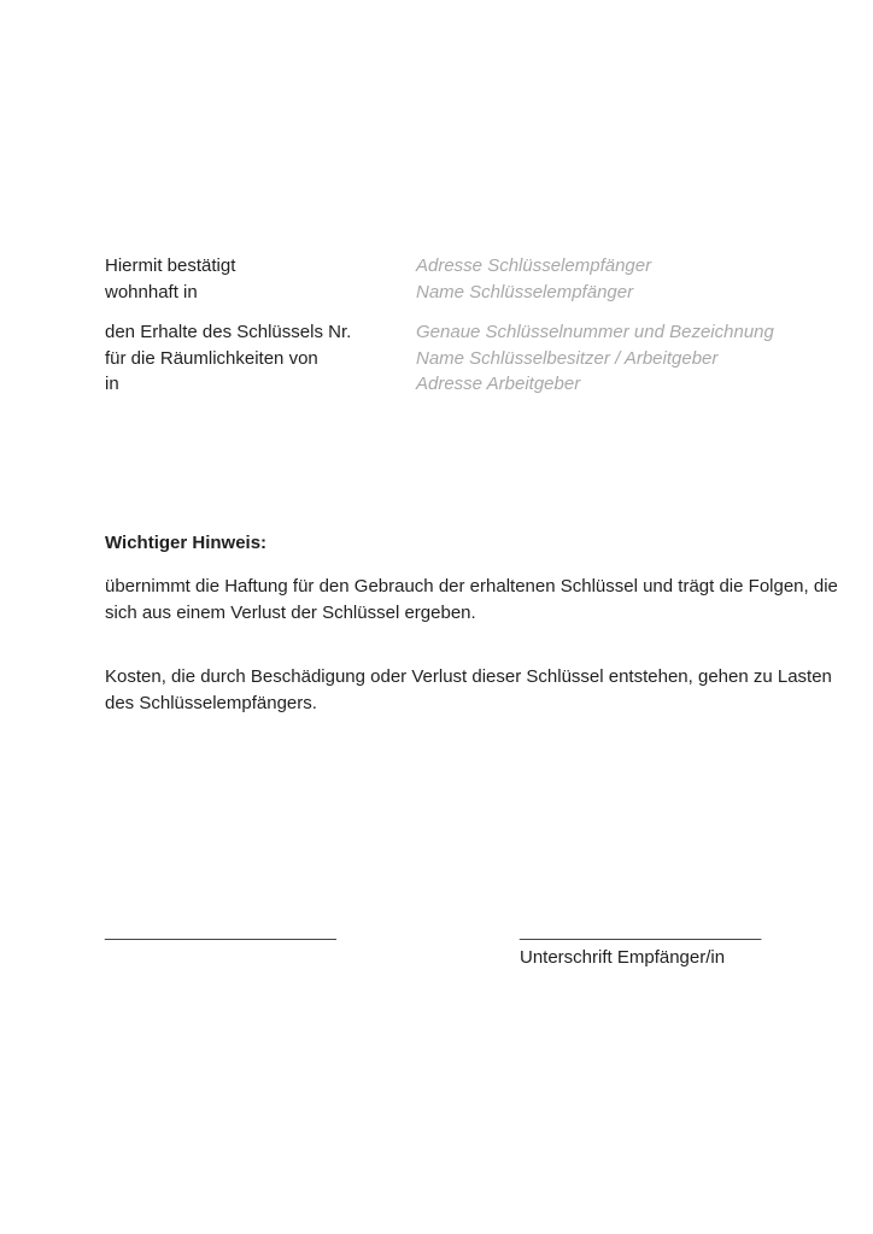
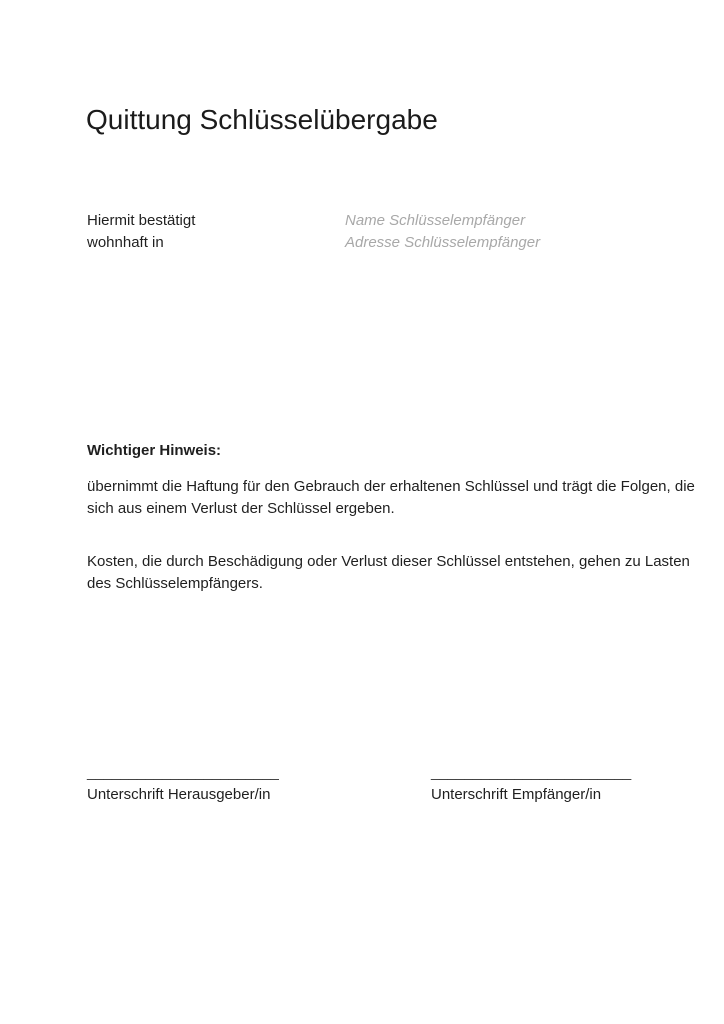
+ Quittung Schlüsselübergabe
  Hiermit bestätigt
- Adresse Schlüsselempfänger
+ Name Schlüsselempfänger
  wohnhaft in
- Name Schlüsselempfänger
+ Adresse Schlüsselempfänger
- den Erhalte des Schlüssels Nr.
- Genaue Schlüsselnummer und Bezeichnung
- für die Räumlichkeiten von
- Name Schlüsselbesitzer / Arbeitgeber
- in
- Adresse Arbeitgeber
  Wichtiger Hinweis:
  übernimmt die Haftung für den Gebrauch der erhaltenen Schlüssel und trägt die Folgen, die
  sich aus einem Verlust der Schlüssel ergeben.
  Kosten, die durch Beschädigung oder Verlust dieser Schlüssel entstehen, gehen zu Lasten
  des Schlüsselempfängers.
  _______________________
+ Unterschrift Herausgeber/in
  ________________________
  Unterschrift Empfänger/in
